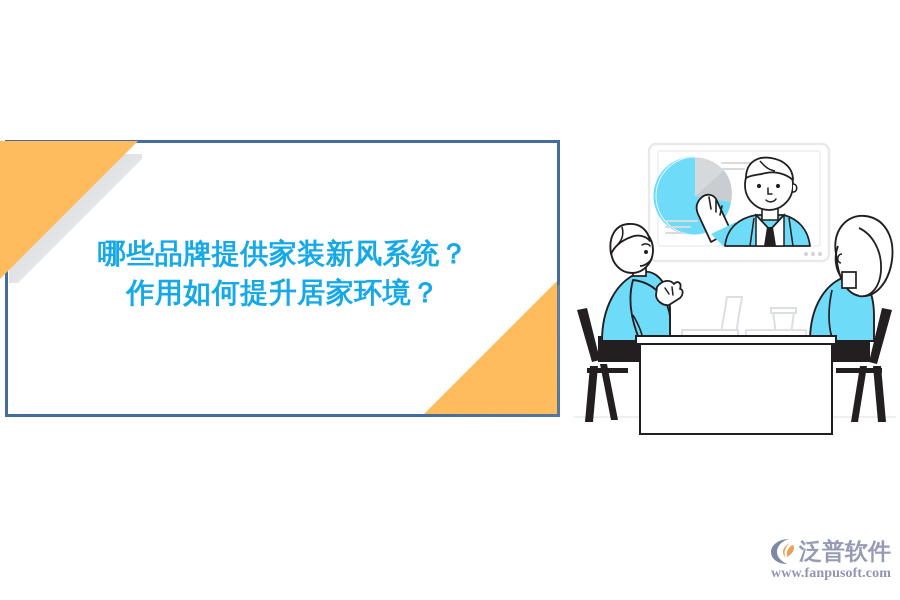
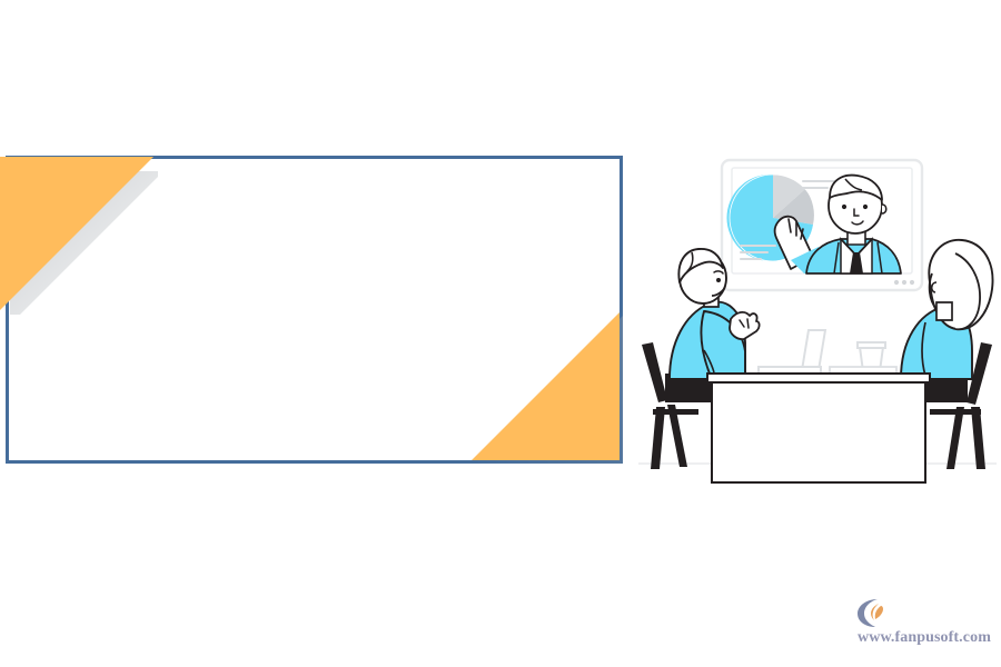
- 哪些品牌提供家装新风系统？
- 作用如何提升居家环境？
- 泛普软件
  www.fanpusoft.com
